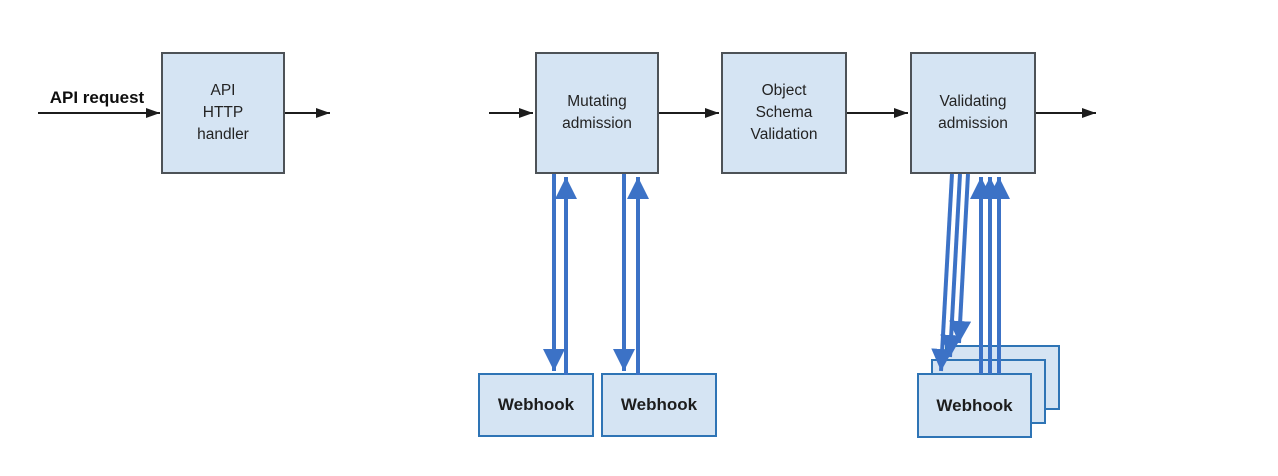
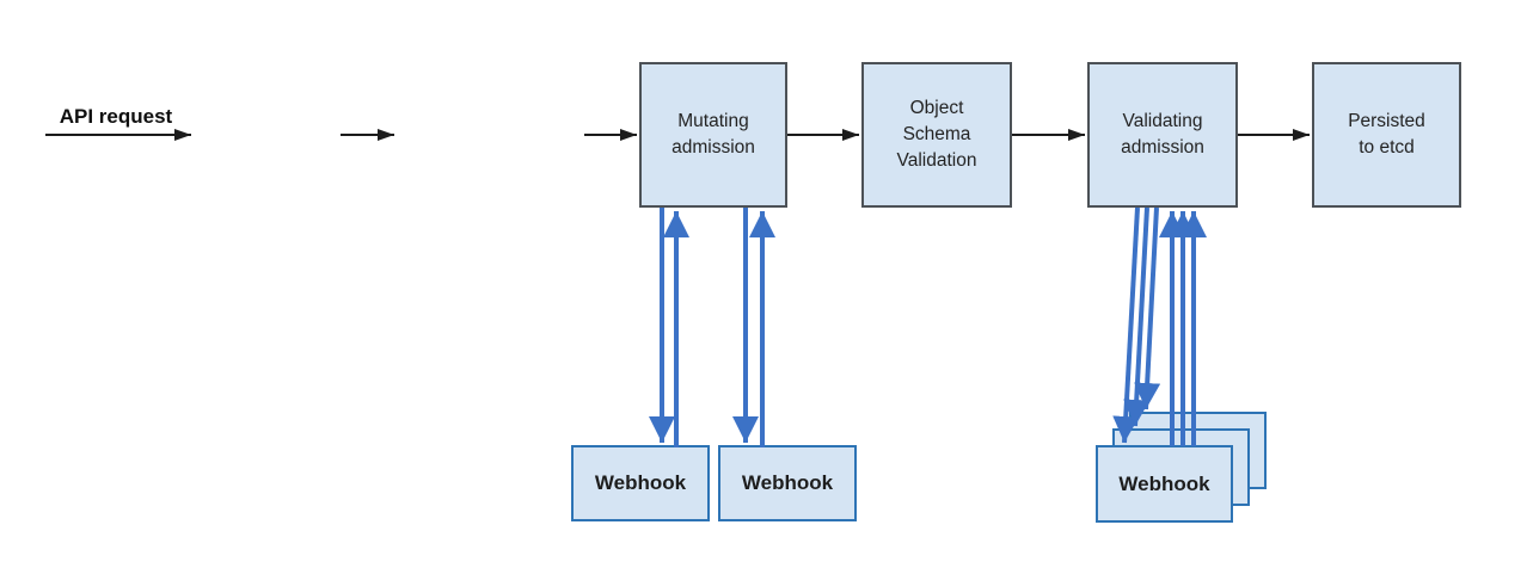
  API request
- API
- HTTP
- handler
  Mutating
  admission
  Object
  Schema
  Validation
  Validating
  admission
+ Persisted
+ to etcd
  Webhook
  Webhook
  Webhook
